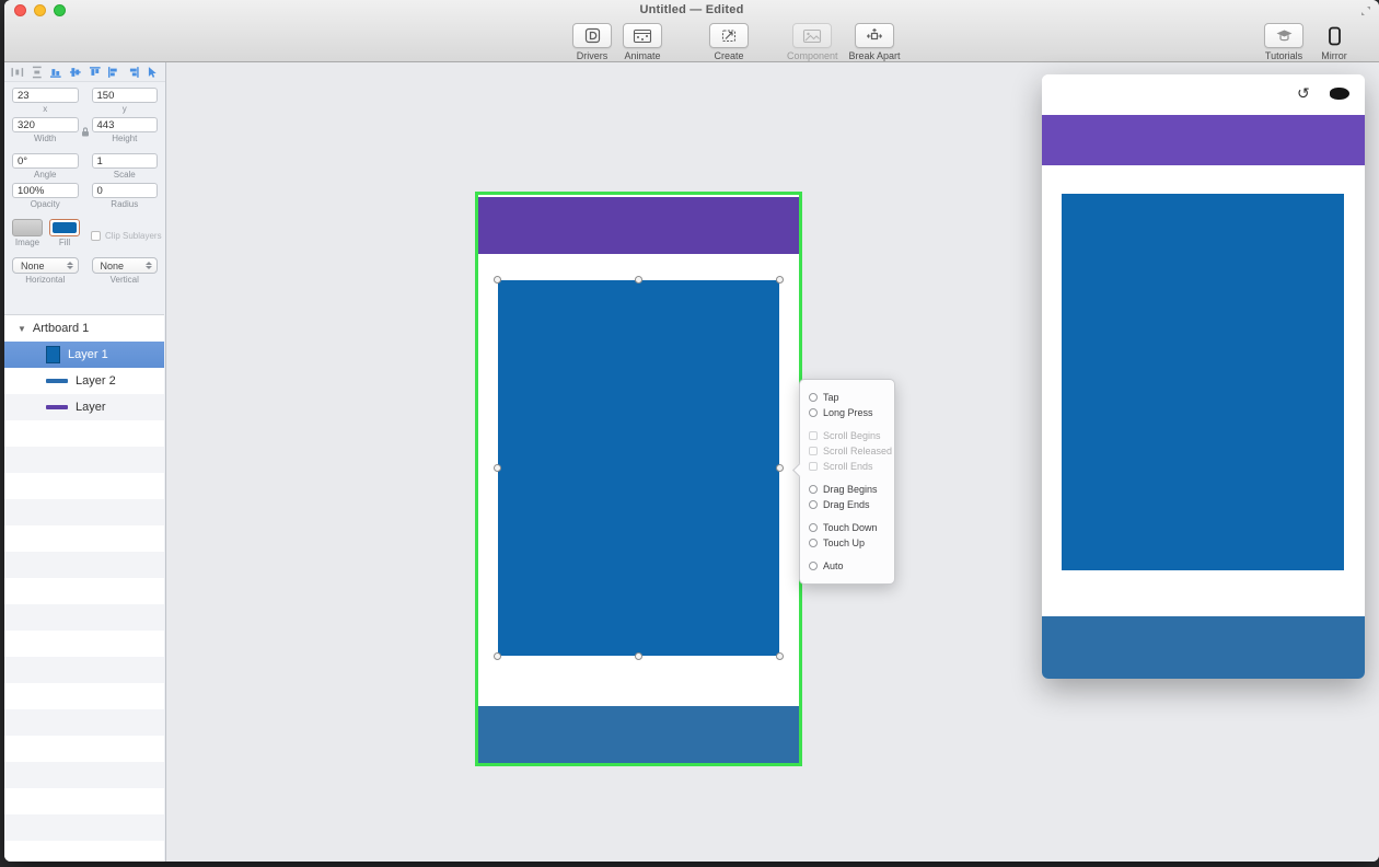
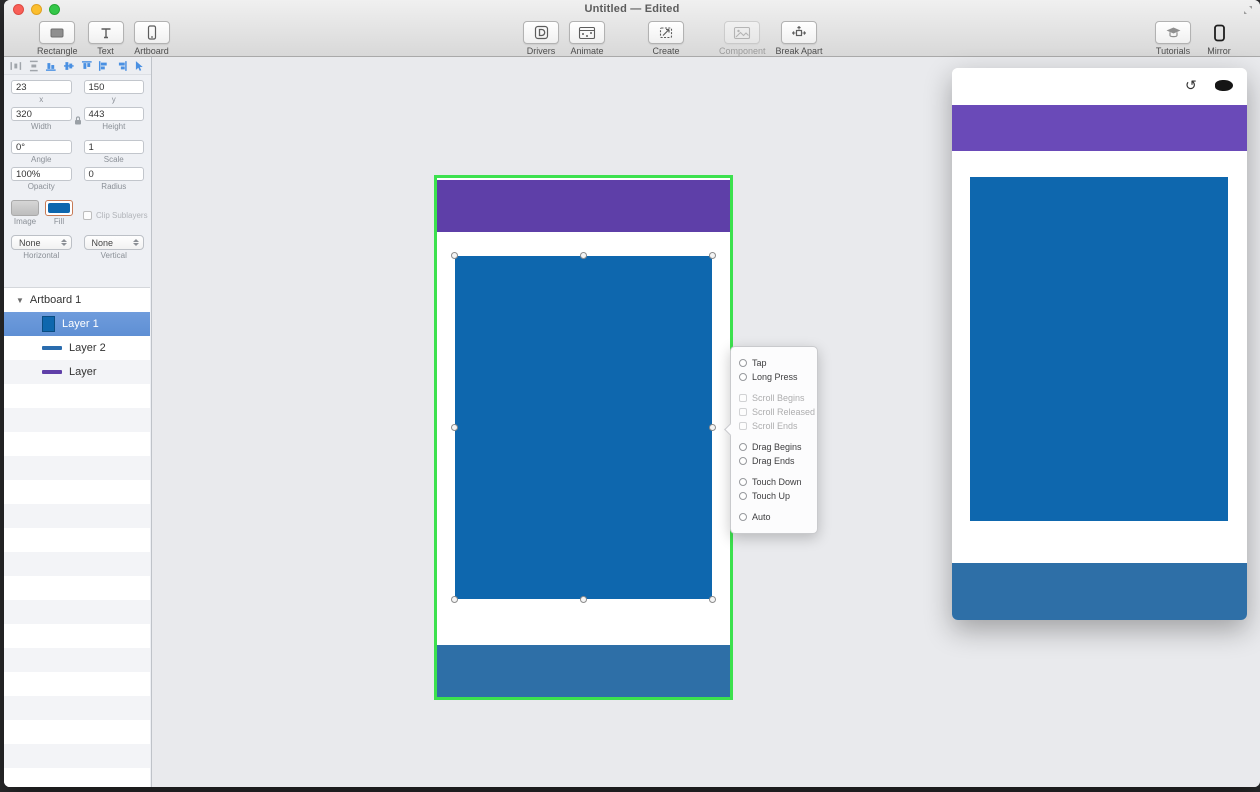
  Untitled — Edited
+ Rectangle
+ Text
+ Artboard
  Drivers
  Animate
  Create
  Component
  Break Apart
  Tutorials
  Mirror
  23
  x
  150
  y
  320
  Width
  443
  Height
  0°
  Angle
  1
  Scale
  100%
  Opacity
  0
  Radius
  Image
  Fill
  Clip Sublayers
  None
  Horizontal
  None
  Vertical
  ▼
  Artboard 1
  Layer 1
  Layer 2
  Layer
  Tap
  Long Press
  Scroll Begins
  Scroll Released
  Scroll Ends
  Drag Begins
  Drag Ends
  Touch Down
  Touch Up
  Auto
